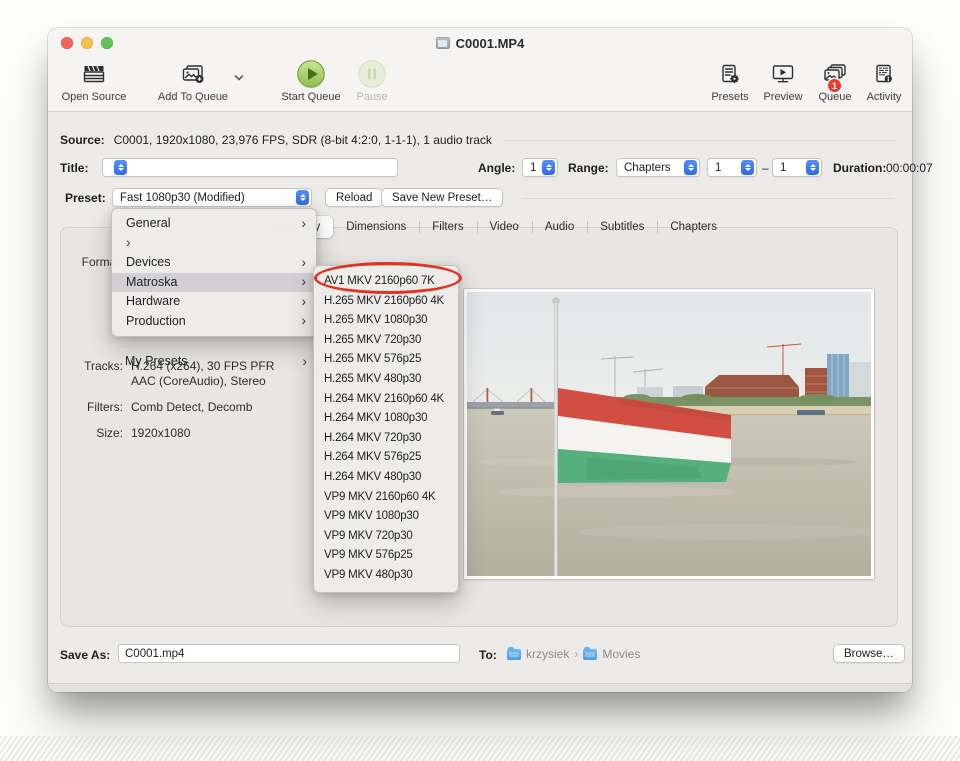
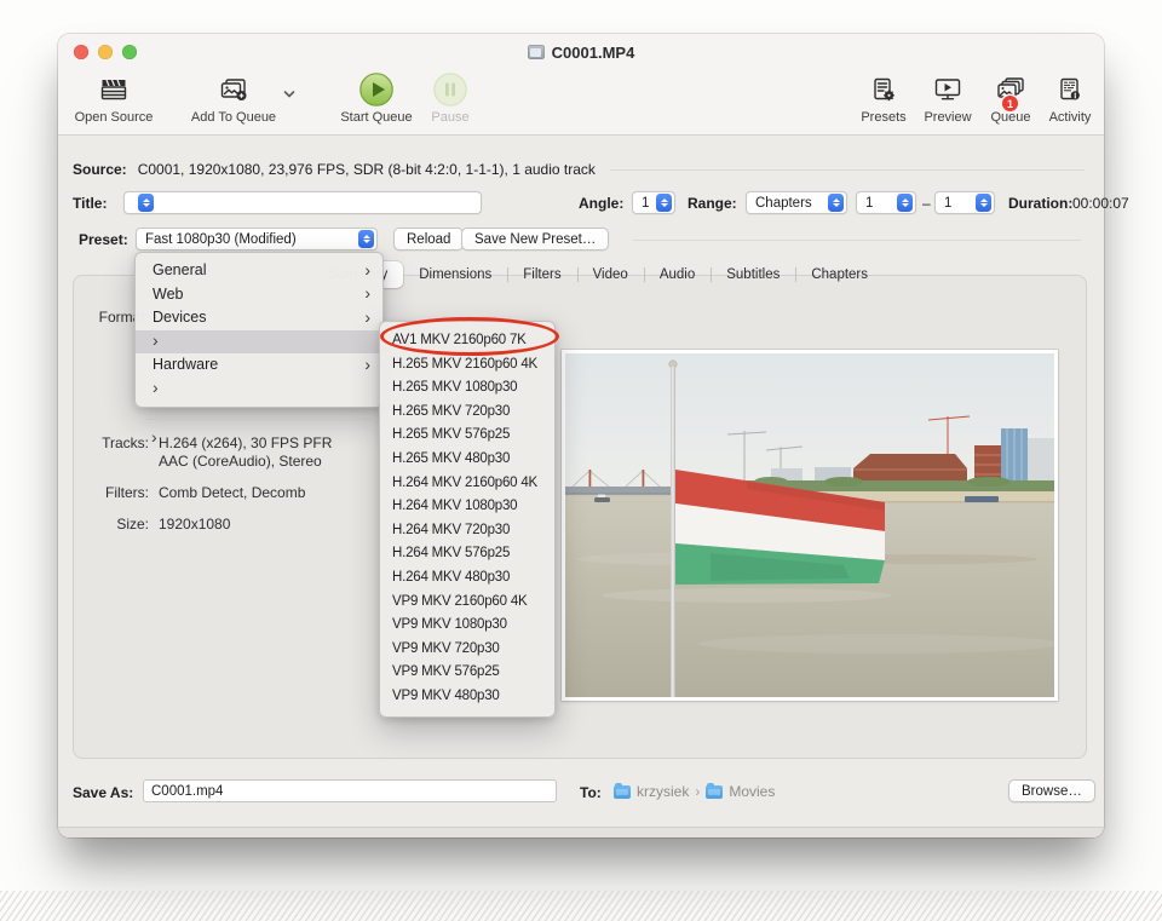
  C0001.MP4
  Open Source
  Add To Queue
  Start Queue
  Pause
  Presets
  Preview
  1
  Queue
  Activity
  Source:
  C0001, 1920x1080, 23,976 FPS, SDR (8-bit 4:2:0, 1-1-1), 1 audio track
  Title:
  Angle:
  1
  Range:
  Chapters
  1
  –
  1
  Duration:
  00:00:07
  Preset:
  Fast 1080p30 (Modified)
  Reload
  Save New Preset…
  Dimensions
  Filters
  Video
  Audio
  Subtitles
  Chapters
  Tracks:
  H.264 (x264), 30 FPS PFR
  AAC (CoreAudio), Stereo
  Filters:
  Comb Detect, Decomb
  Size:
  1920x1080
  General
+ Web
  Devices
- Matroska
  Hardware
- Production
- My Presets
  AV1 MKV 2160p60 7K
  H.265 MKV 2160p60 4K
  H.265 MKV 1080p30
  H.265 MKV 720p30
  H.265 MKV 576p25
  H.265 MKV 480p30
  H.264 MKV 2160p60 4K
  H.264 MKV 1080p30
  H.264 MKV 720p30
  H.264 MKV 576p25
  H.264 MKV 480p30
  VP9 MKV 2160p60 4K
  VP9 MKV 1080p30
  VP9 MKV 720p30
  VP9 MKV 576p25
  VP9 MKV 480p30
  Save As:
  C0001.mp4
  To:
  krzysiek
  Movies
  Browse…
